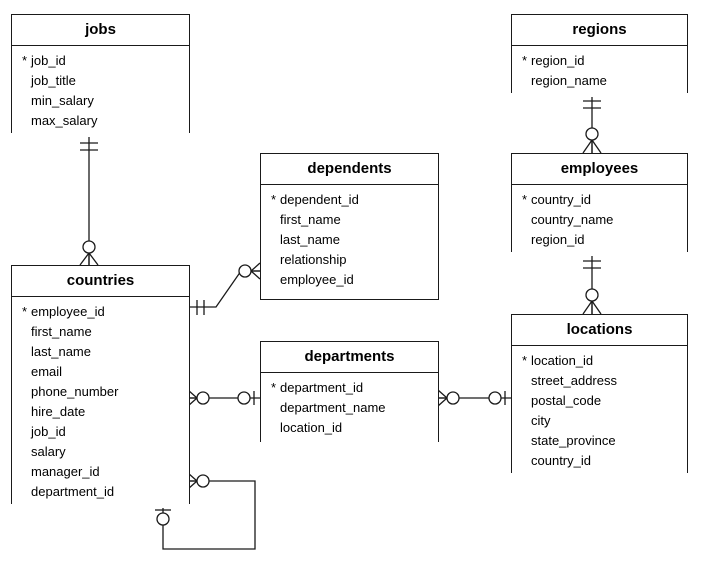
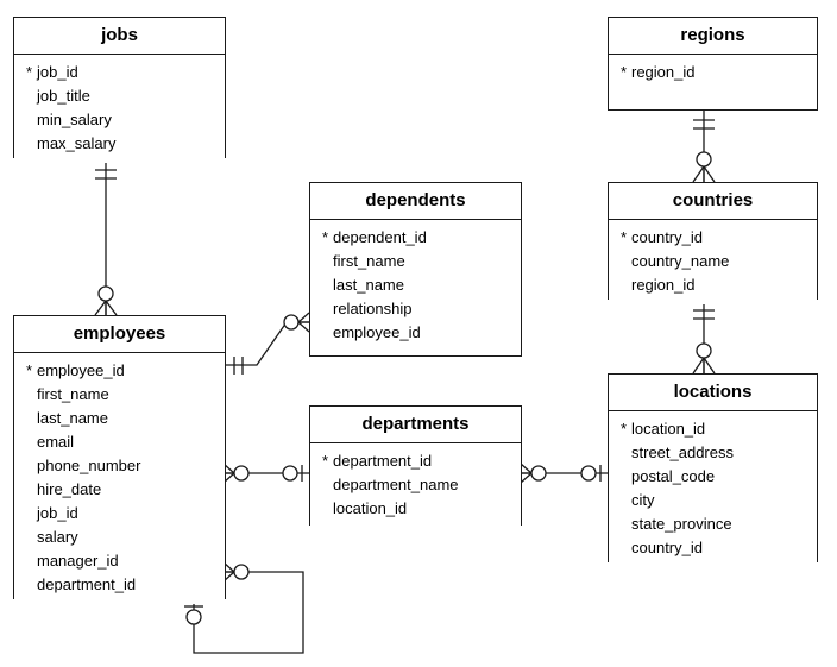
  jobs
  * job_id
  job_title
  min_salary
  max_salary
  regions
  * region_id
- region_name
  dependents
  * dependent_id
  first_name
  last_name
  relationship
  employee_id
- employees
+ countries
  * country_id
  country_name
  region_id
- countries
+ employees
  * employee_id
  first_name
  last_name
  email
  phone_number
  hire_date
  job_id
  salary
  manager_id
  department_id
  departments
  * department_id
  department_name
  location_id
  locations
  * location_id
  street_address
  postal_code
  city
  state_province
  country_id
